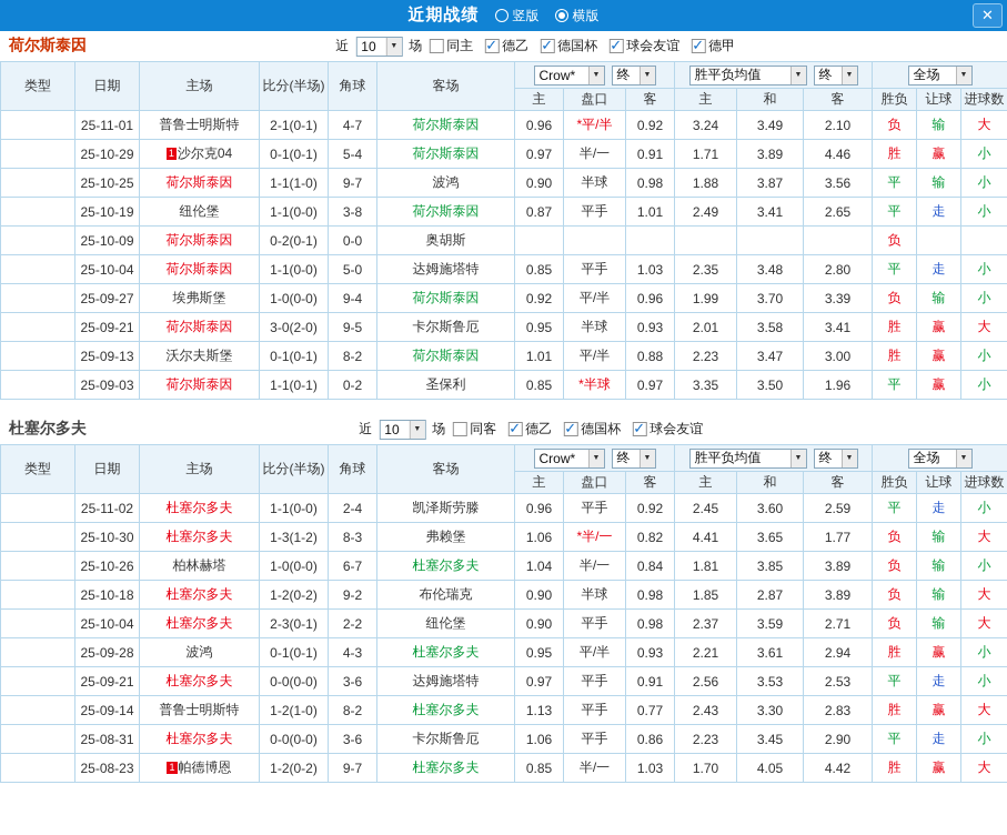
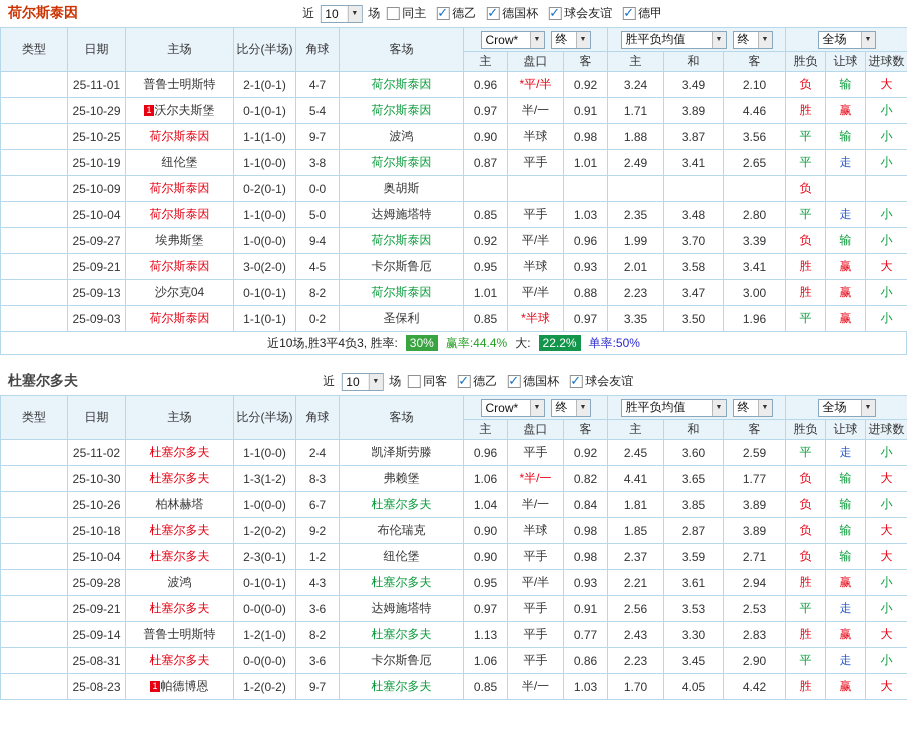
- 近期战绩
- 竖版
- 横版
- ✕
  荷尔斯泰因
  近
  10
  场
  同主
  德乙
  德国杯
  球会友谊
  德甲
  类型	日期	主场	比分(半场)	角球	客场	Crow* 终	胜平负均值 终	全场
  主	盘口	客	主	和	客	胜负	让球	进球数
  	25-11-01	普鲁士明斯特	2-1(0-1)	4-7	荷尔斯泰因	0.96	*平/半	0.92	3.24	3.49	2.10	负	输	大
- 	25-10-29	1 沙尔克04	0-1(0-1)	5-4	荷尔斯泰因	0.97	半/一	0.91	1.71	3.89	4.46	胜	赢	小
+ 	25-10-29	1 沃尔夫斯堡	0-1(0-1)	5-4	荷尔斯泰因	0.97	半/一	0.91	1.71	3.89	4.46	胜	赢	小
  	25-10-25	荷尔斯泰因	1-1(1-0)	9-7	波鸿	0.90	半球	0.98	1.88	3.87	3.56	平	输	小
  	25-10-19	纽伦堡	1-1(0-0)	3-8	荷尔斯泰因	0.87	平手	1.01	2.49	3.41	2.65	平	走	小
  	25-10-09	荷尔斯泰因	0-2(0-1)	0-0	奥胡斯							负
  	25-10-04	荷尔斯泰因	1-1(0-0)	5-0	达姆施塔特	0.85	平手	1.03	2.35	3.48	2.80	平	走	小
  	25-09-27	埃弗斯堡	1-0(0-0)	9-4	荷尔斯泰因	0.92	平/半	0.96	1.99	3.70	3.39	负	输	小
- 	25-09-21	荷尔斯泰因	3-0(2-0)	9-5	卡尔斯鲁厄	0.95	半球	0.93	2.01	3.58	3.41	胜	赢	大
+ 	25-09-21	荷尔斯泰因	3-0(2-0)	4-5	卡尔斯鲁厄	0.95	半球	0.93	2.01	3.58	3.41	胜	赢	大
- 	25-09-13	沃尔夫斯堡	0-1(0-1)	8-2	荷尔斯泰因	1.01	平/半	0.88	2.23	3.47	3.00	胜	赢	小
+ 	25-09-13	沙尔克04	0-1(0-1)	8-2	荷尔斯泰因	1.01	平/半	0.88	2.23	3.47	3.00	胜	赢	小
  	25-09-03	荷尔斯泰因	1-1(0-1)	0-2	圣保利	0.85	*半球	0.97	3.35	3.50	1.96	平	赢	小
+ 近10场,胜3平4负3, 胜率:
+ 30%
+ 赢率:44.4%
+ 大:
+ 22.2%
+ 单率:50%
  杜塞尔多夫
  近
  10
  场
  同客
  德乙
  德国杯
  球会友谊
  类型	日期	主场	比分(半场)	角球	客场	Crow* 终	胜平负均值 终	全场
  主	盘口	客	主	和	客	胜负	让球	进球数
  	25-11-02	杜塞尔多夫	1-1(0-0)	2-4	凯泽斯劳滕	0.96	平手	0.92	2.45	3.60	2.59	平	走	小
  	25-10-30	杜塞尔多夫	1-3(1-2)	8-3	弗赖堡	1.06	*半/一	0.82	4.41	3.65	1.77	负	输	大
  	25-10-26	柏林赫塔	1-0(0-0)	6-7	杜塞尔多夫	1.04	半/一	0.84	1.81	3.85	3.89	负	输	小
  	25-10-18	杜塞尔多夫	1-2(0-2)	9-2	布伦瑞克	0.90	半球	0.98	1.85	2.87	3.89	负	输	大
- 	25-10-04	杜塞尔多夫	2-3(0-1)	2-2	纽伦堡	0.90	平手	0.98	2.37	3.59	2.71	负	输	大
+ 	25-10-04	杜塞尔多夫	2-3(0-1)	1-2	纽伦堡	0.90	平手	0.98	2.37	3.59	2.71	负	输	大
  	25-09-28	波鸿	0-1(0-1)	4-3	杜塞尔多夫	0.95	平/半	0.93	2.21	3.61	2.94	胜	赢	小
  	25-09-21	杜塞尔多夫	0-0(0-0)	3-6	达姆施塔特	0.97	平手	0.91	2.56	3.53	2.53	平	走	小
  	25-09-14	普鲁士明斯特	1-2(1-0)	8-2	杜塞尔多夫	1.13	平手	0.77	2.43	3.30	2.83	胜	赢	大
  	25-08-31	杜塞尔多夫	0-0(0-0)	3-6	卡尔斯鲁厄	1.06	平手	0.86	2.23	3.45	2.90	平	走	小
  	25-08-23	1 帕德博恩	1-2(0-2)	9-7	杜塞尔多夫	0.85	半/一	1.03	1.70	4.05	4.42	胜	赢	大
